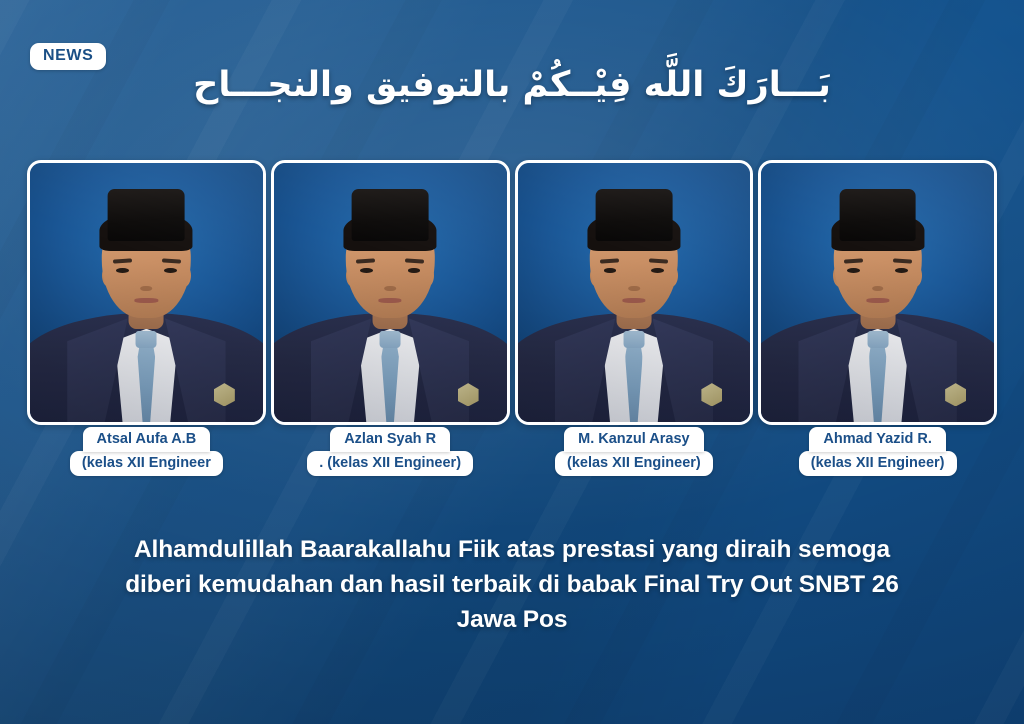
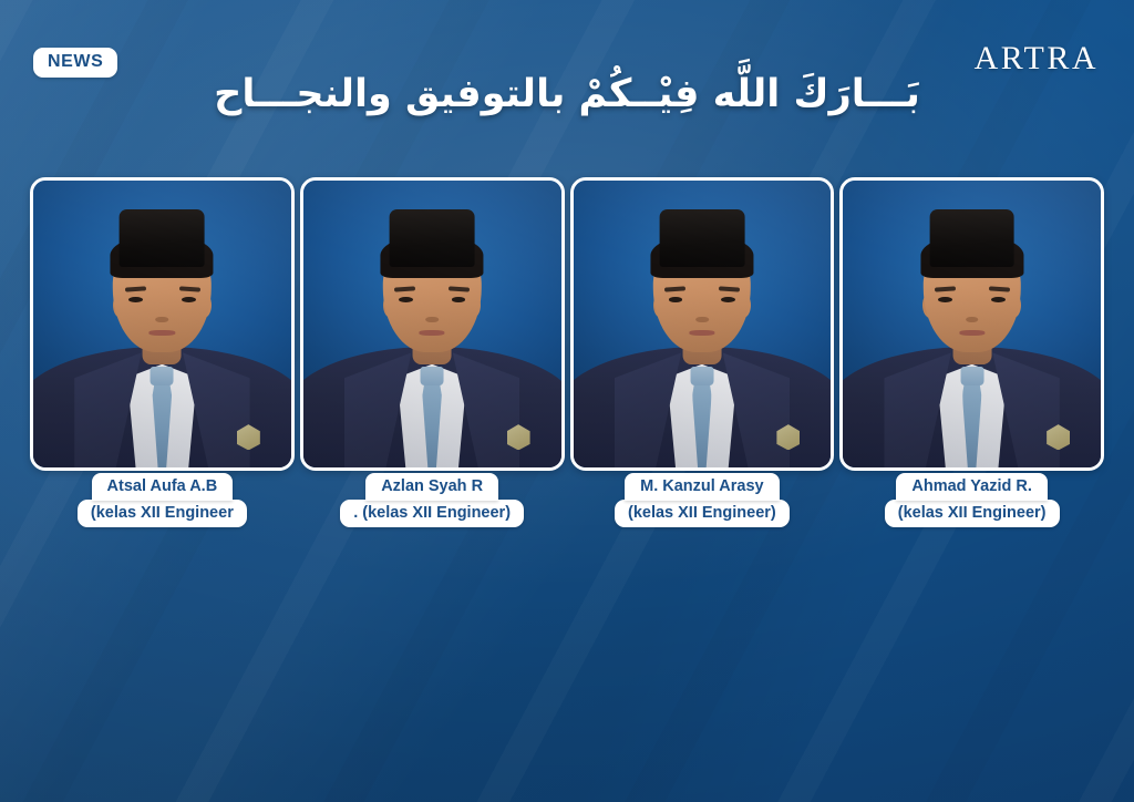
  NEWS
+ ARTRA
  بَـــارَكَ اللَّه فِيْــكُمْ بالتوفيق والنجـــاح
  Atsal Aufa A.B
  (kelas XII Engineer
  Azlan Syah R
  . (kelas XII Engineer)
  M. Kanzul Arasy
  (kelas XII Engineer)
  Ahmad Yazid R.
  (kelas XII Engineer)
- Alhamdulillah Baarakallahu Fiik atas prestasi yang diraih semoga
- diberi kemudahan dan hasil terbaik di babak Final Try Out SNBT 26
- Jawa Pos
